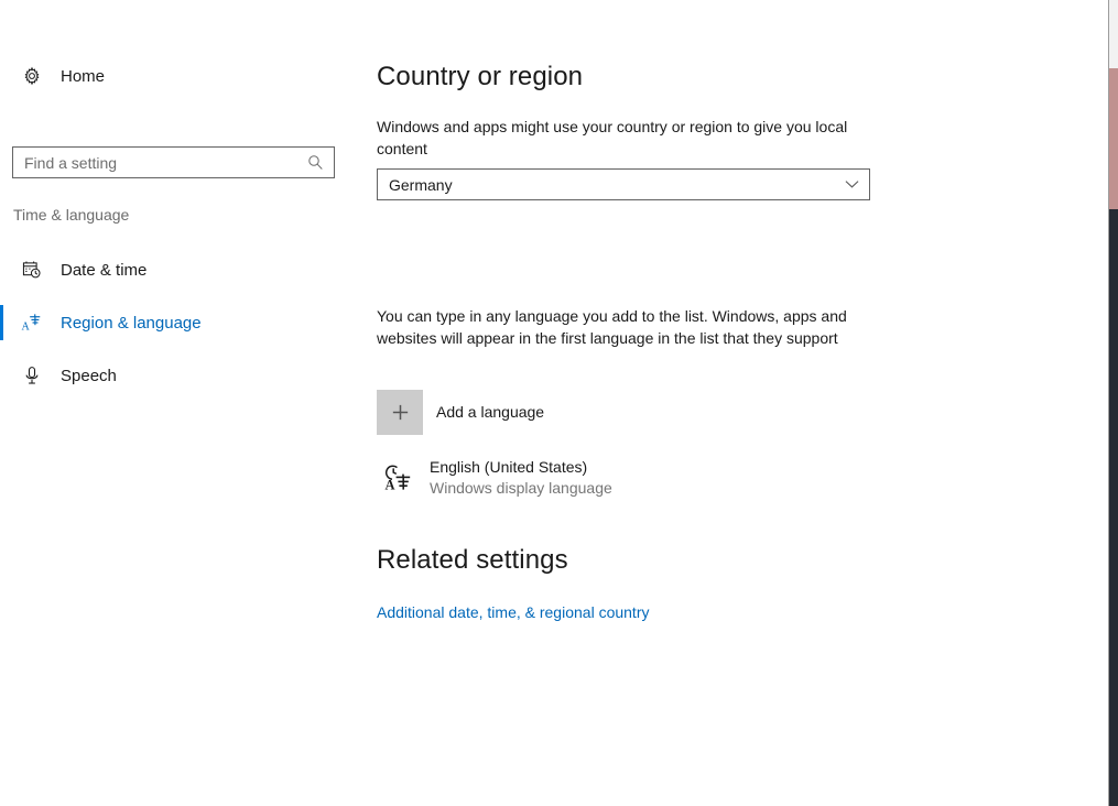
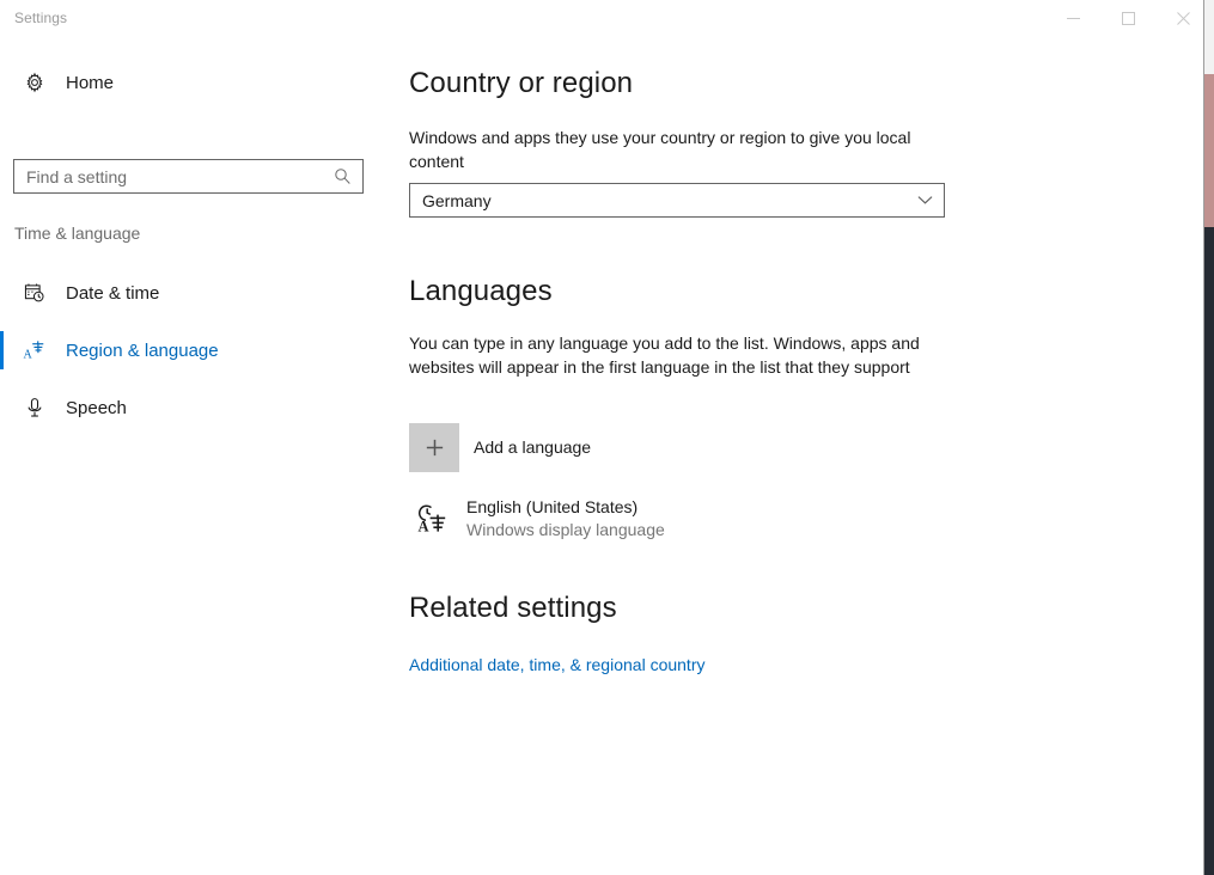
+ Settings
  Home
  Find a setting
  Time & language
  Date & time
  A
  Region & language
  Speech
  Country or region
- Windows and apps might use your country or region to give you local content
+ Windows and apps they use your country or region to give you local content
  Germany
+ Languages
  You can type in any language you add to the list. Windows, apps and websites will appear in the first language in the list that they support
  Add a language
  A
  English (United States)
  Windows display language
  Related settings
  Additional date, time, & regional country
